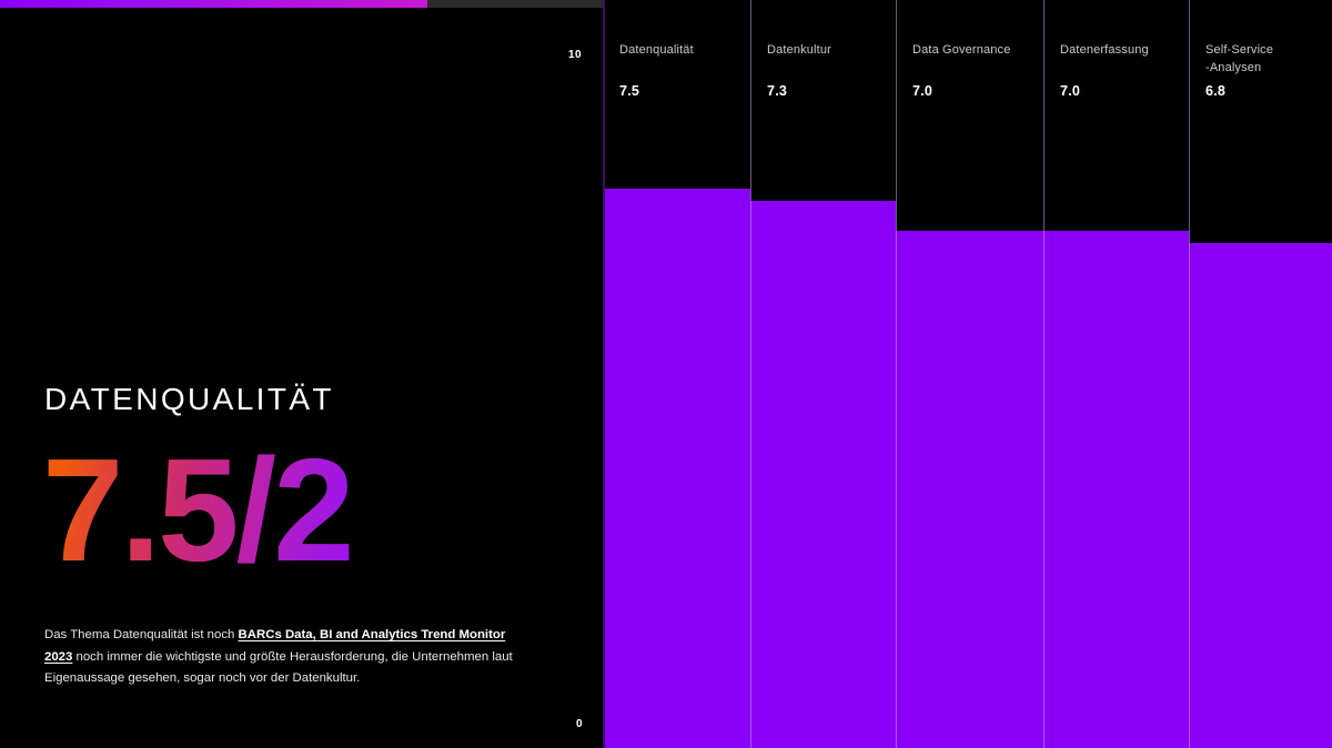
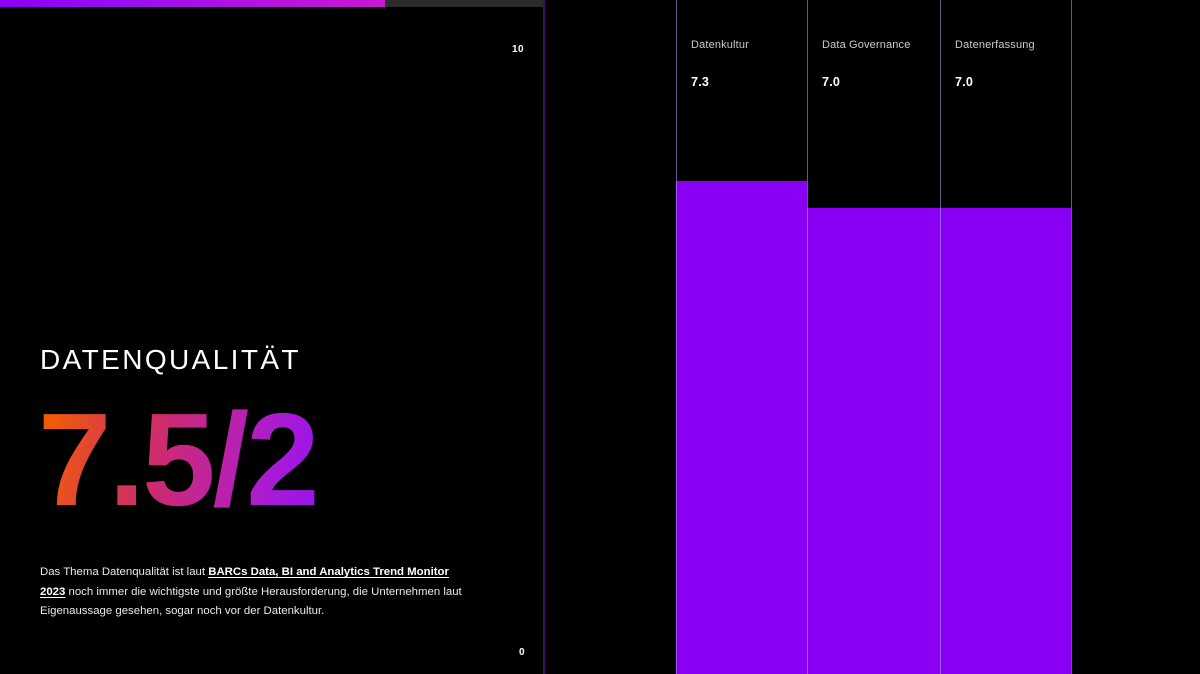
  DATENQUALITÄT
  7.5/2
- Das Thema Datenqualität ist noch BARCs Data, BI and Analytics Trend Monitor 2023 noch immer die wichtigste und größte Herausforderung, die Unternehmen laut Eigenaussage gesehen, sogar noch vor der Datenkultur.
+ Das Thema Datenqualität ist laut BARCs Data, BI and Analytics Trend Monitor 2023 noch immer die wichtigste und größte Herausforderung, die Unternehmen laut Eigenaussage gesehen, sogar noch vor der Datenkultur.
  0
  10
- Datenqualität
- 7.5
  Datenkultur
  7.3
  Data Governance
  7.0
  Datenerfassung
  7.0
- Self-Service
- -Analysen
- 6.8
